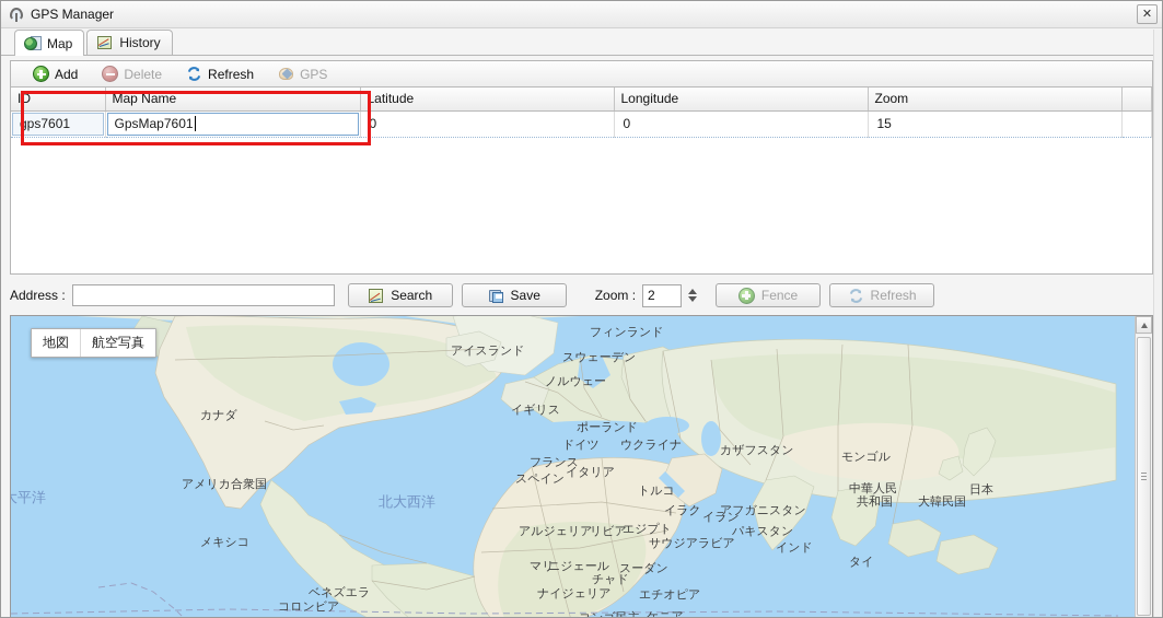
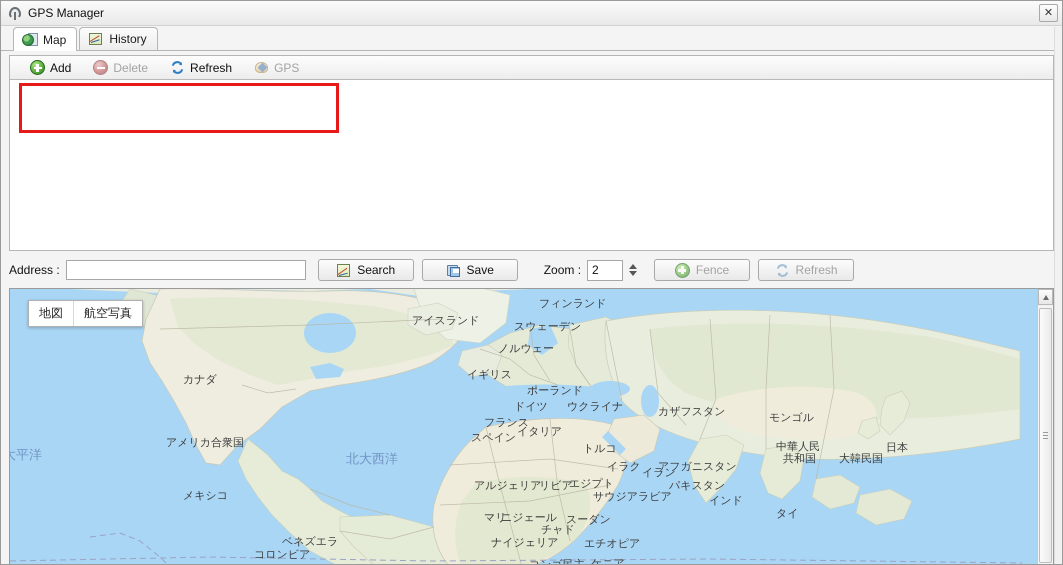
  GPS Manager
  ✕
  Map
  History
  Add
  Delete
  Refresh
  GPS
- ID	Map Name	Latitude	Longitude	Zoom
- gps7601	GpsMap7601	0	0	15
  Address :
  Search
  Save
  Zoom :
  2
  Fence
  Refresh
  地図
  航空写真
  大平洋
  北大西洋
  カナダ
  アメリカ合衆国
  メキシコ
  ベネズエラ
  コロンビア
  アイスランド
  フィンランド
  スウェーデン
  ノルウェー
  イギリス
  ポーランド
  ドイツ
  ウクライナ
  フランス
  イタリア
  スペイン
  トルコ
  カザフスタン
  モンゴル
  中華人民
  共和国
  大韓民国
  日本
  イラク
  イラン
  アフガニスタン
  パキスタン
  インド
  タイ
  サウジアラビア
  アルジェリア
  リビア
  エジプト
  マリ
  ニジェール
  チャド
  スーダン
  ナイジェリア
  エチオピア
  ケニア
